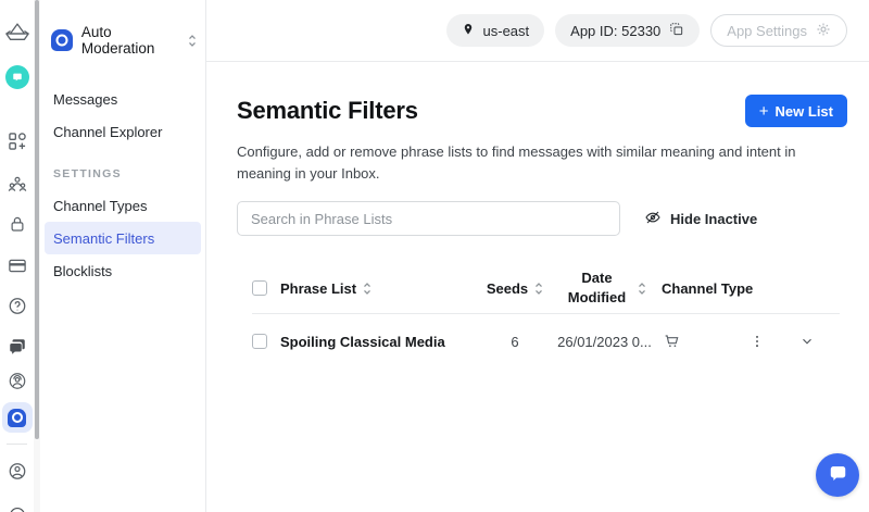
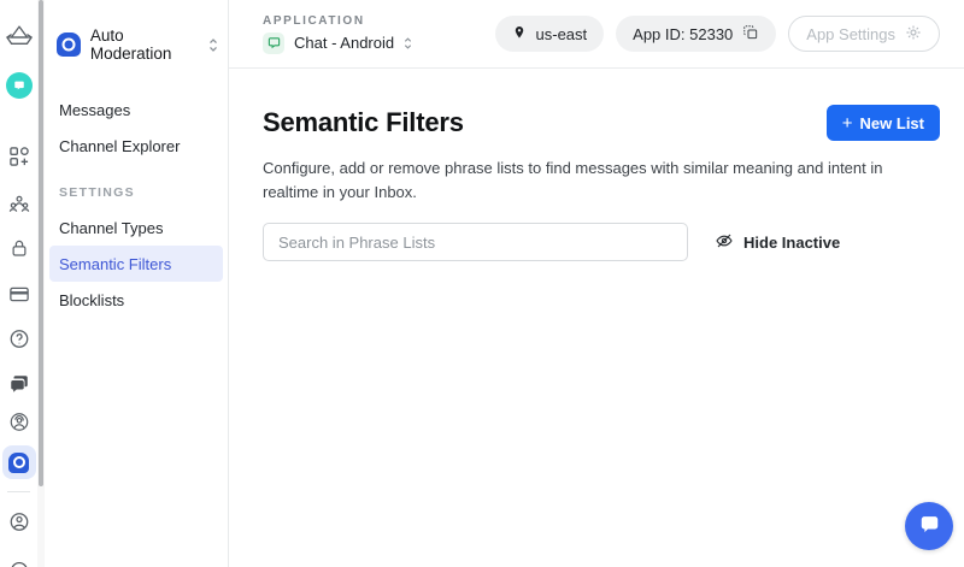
  Auto Moderation
  Messages
  Channel Explorer
  SETTINGS
  Channel Types
  Semantic Filters
  Blocklists
+ APPLICATION
+ Chat - Android
  us-east
  App ID: 52330
  App Settings
  Semantic Filters
  +
  New List
- Configure, add or remove phrase lists to find messages with similar meaning and intent in meaning in your Inbox.
+ Configure, add or remove phrase lists to find messages with similar meaning and intent in realtime in your Inbox.
  Search in Phrase Lists
  Hide Inactive
- Phrase List
- Seeds
- Date Modified
- Channel Type
- Spoiling Classical Media
- 6
- 26/01/2023 0...
